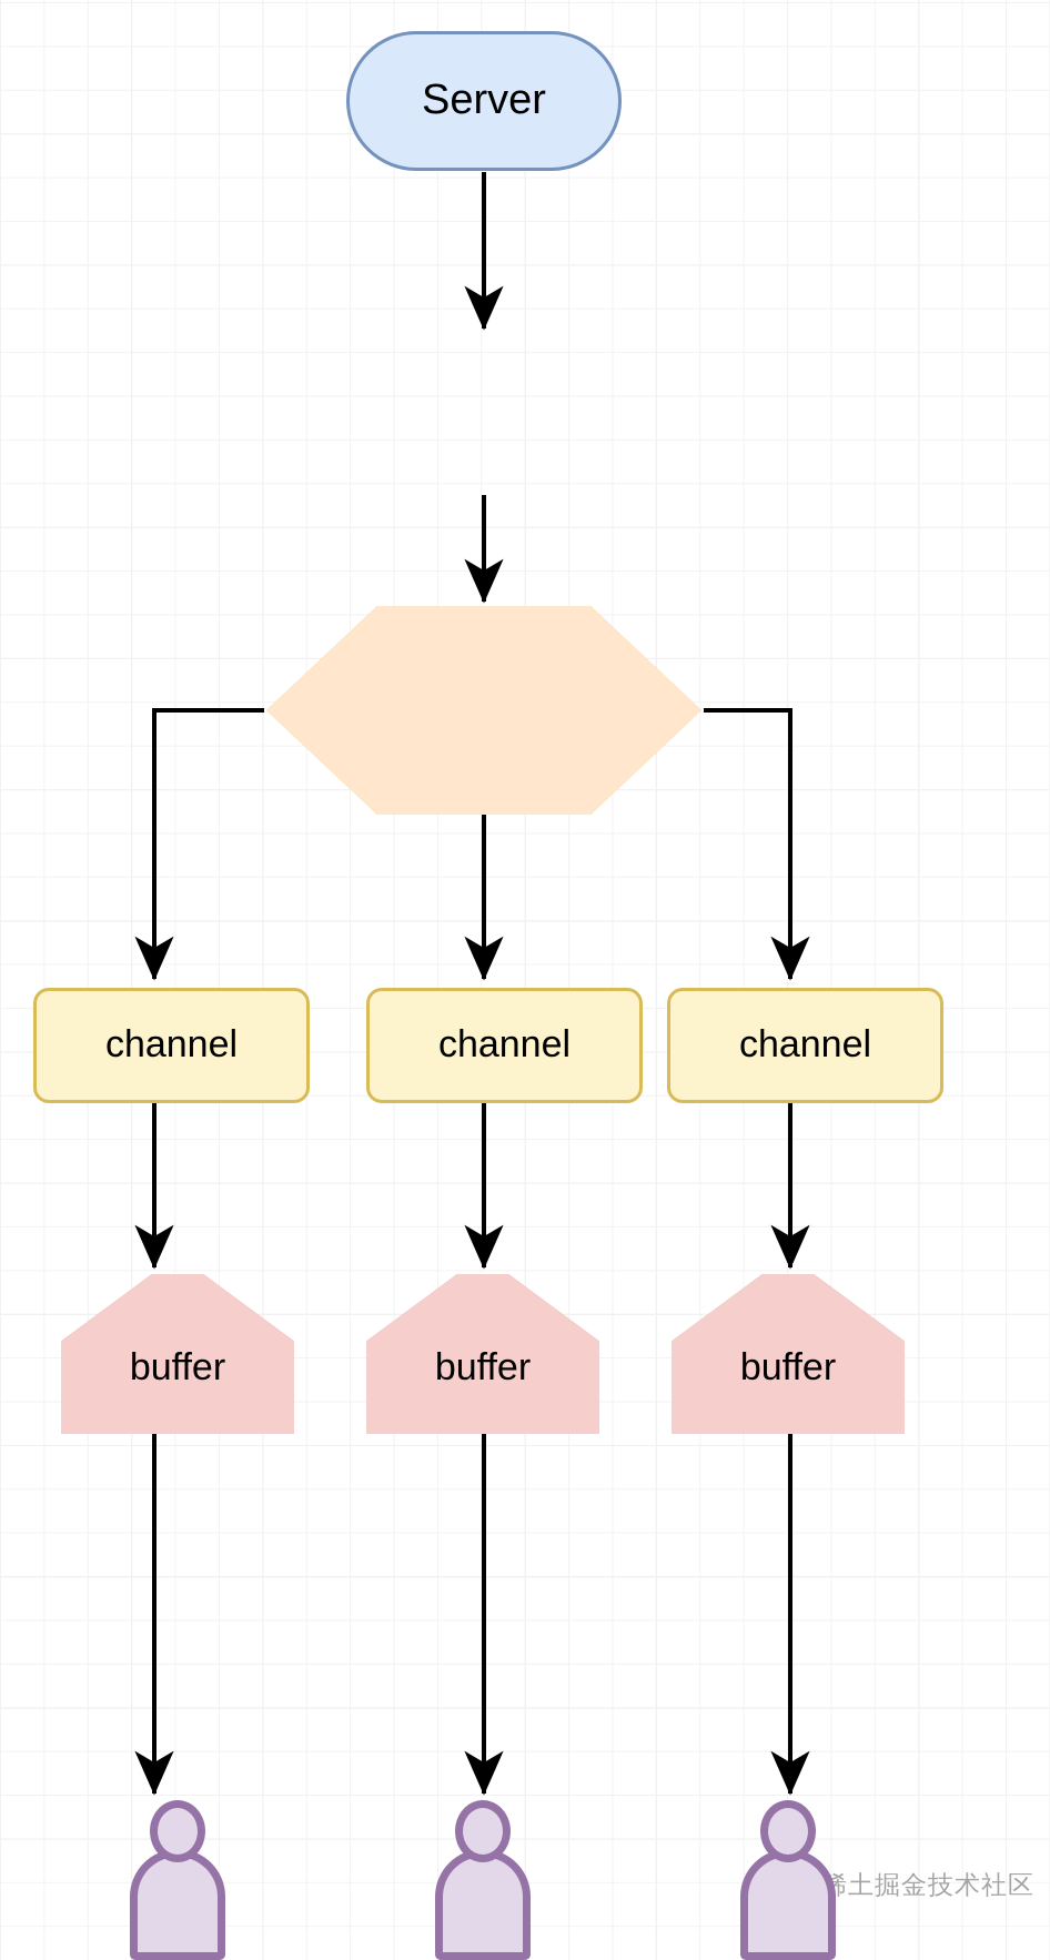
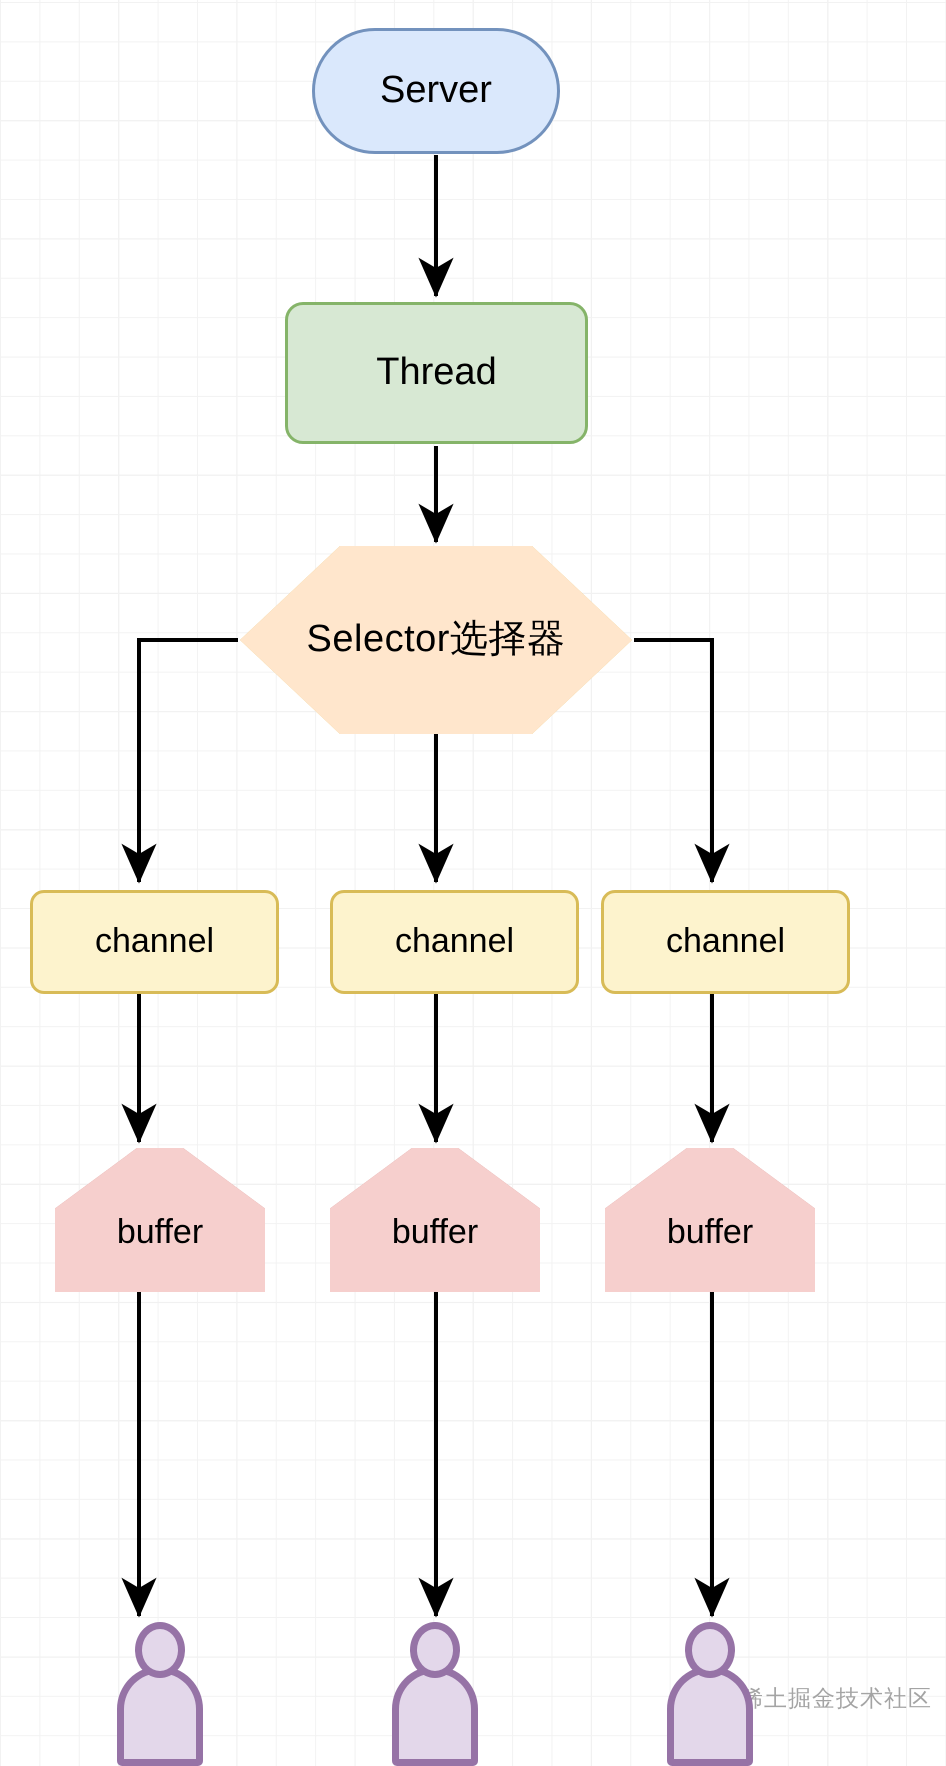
  Server
+ Thread
+ Selector选择器
  channel
  channel
  channel
  buffer
  buffer
  buffer
  土掘金技术社区
